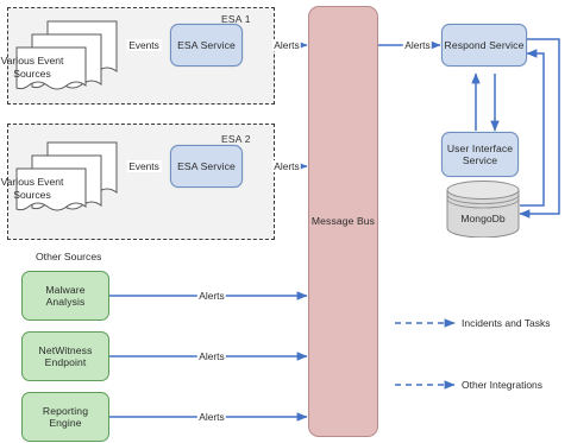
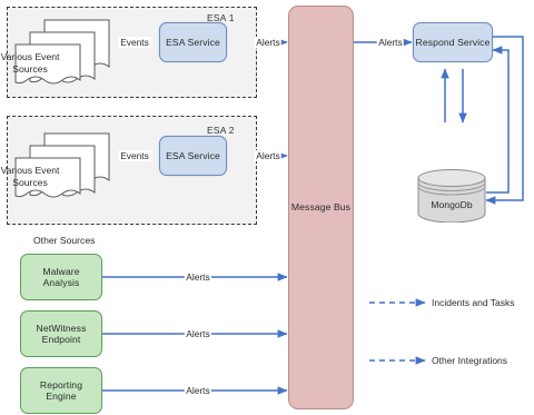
  ESA 1
  Various Event
  Sources
  ESA Service
  Events
  Alerts
  ESA 2
  Various Event
  Sources
  ESA Service
  Events
  Alerts
  Other Sources
  Malware
  Analysis
  NetWitness
  Endpoint
  Reporting
  Engine
  Alerts
  Alerts
  Alerts
  Message Bus
  Alerts
  Respond Service
- User Interface
- Service
  MongoDb
  Incidents and Tasks
  Other Integrations
